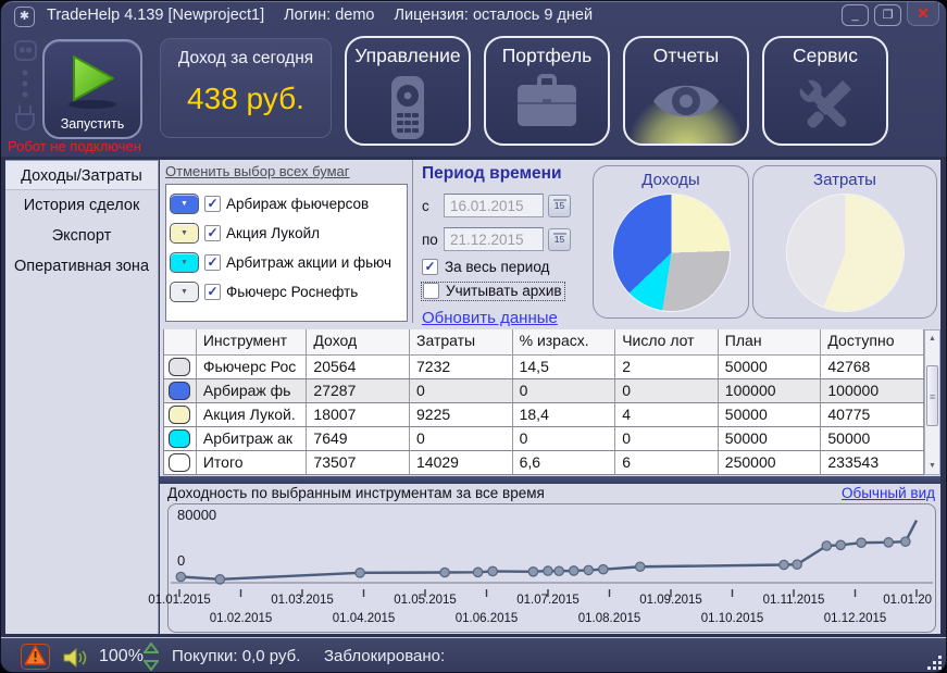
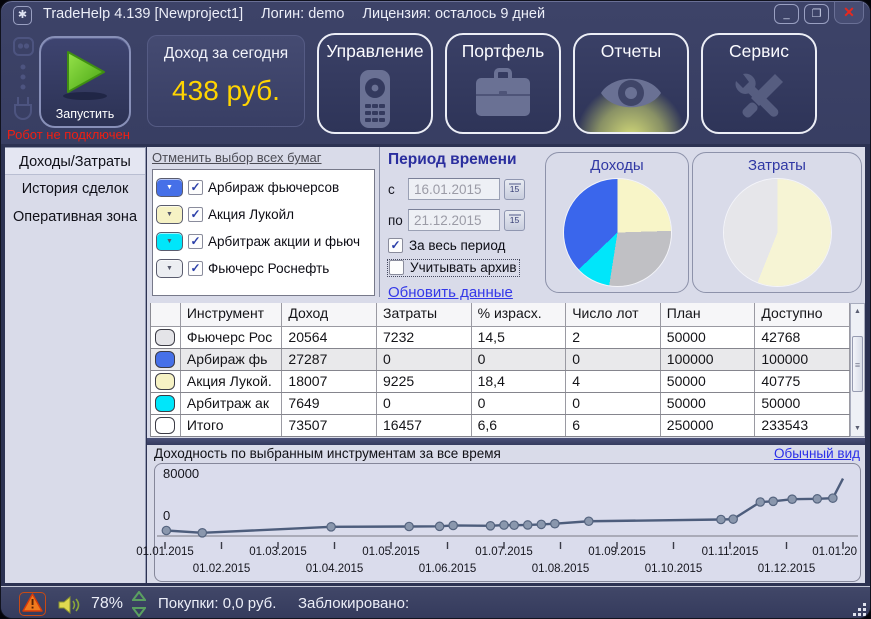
  ✱
  TradeHelp 4.139 [Newproject1] Логин: demo Лицензия: осталось 9 дней
  _
  ❐
  ✕
  Запустить
  Робот не подключен
  Доход за сегодня
  438 руб.
  Управление
  Портфель
  Отчеты
  Сервис
  Доходы/Затраты
  История сделок
- Экспорт
  Оперативная зона
  Отменить выбор всех бумаг
  ✓
  Арбираж фьючерсов
  ✓
  Акция Лукойл
  ✓
  Арбитраж акции и фьюч
  ✓
  Фьючерс Роснефть
  Период времени
  с
  16.01.2015
  15
  по
  21.12.2015
  15
  ✓
  За весь период
  Учитывать архив
  Обновить данные
  Доходы
  Затраты
  Инструмент
  Доход
  Затраты
  % израсх.
  Число лот
  План
  Доступно
  Фьючерс Рос
  20564
  7232
  14,5
  2
  50000
  42768
  Арбираж фь
  27287
  0
  0
  0
  100000
  100000
  Акция Лукой.
  18007
  9225
  18,4
  4
  50000
  40775
  Арбитраж ак
  7649
  0
  0
  0
  50000
  50000
  Итого
  73507
- 14029
+ 16457
  6,6
  6
  250000
  233543
  ≡
  Доходность по выбранным инструментам за все время
  Обычный вид
  80000
  0
  01.01.2015
  01.03.2015
  01.05.2015
  01.07.2015
  01.09.2015
  01.11.2015
  01.01.20
  01.02.2015
  01.04.2015
  01.06.2015
  01.08.2015
  01.10.2015
  01.12.2015
- 100%
+ 78%
  Покупки: 0,0 руб.
  Заблокировано:
